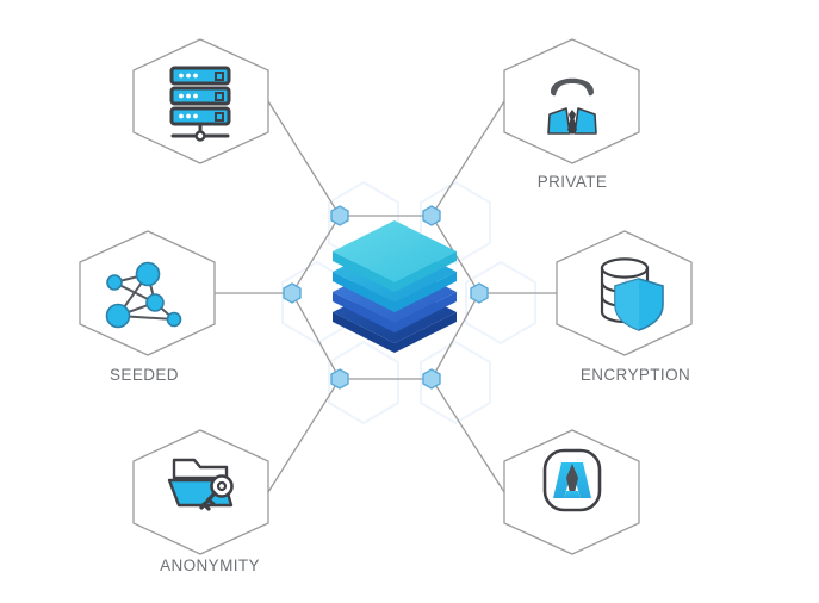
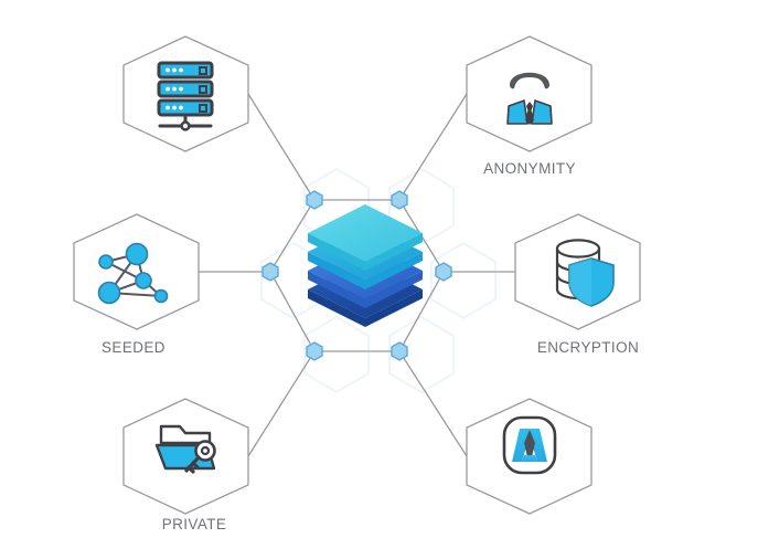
- PRIVATE
+ ANONYMITY
  SEEDED
  ENCRYPTION
- ANONYMITY
+ PRIVATE
